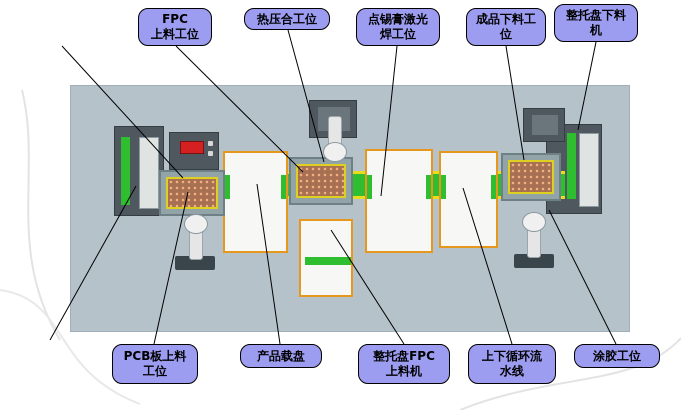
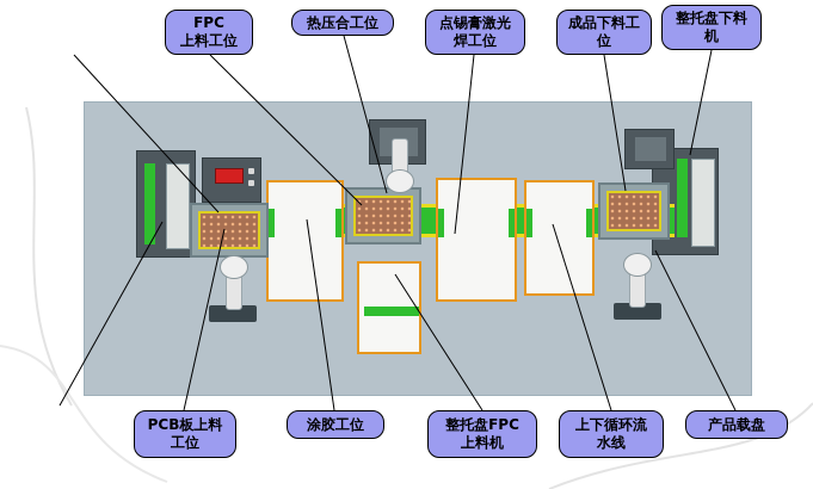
  FPC
  上料工位
  热压合工位
  点锡膏激光
  焊工位
  成品下料工
  位
  整托盘下料
  机
  PCB板上料
  工位
- 产品载盘
+ 涂胶工位
  整托盘FPC
  上料机
  上下循环流
  水线
- 涂胶工位
+ 产品载盘
